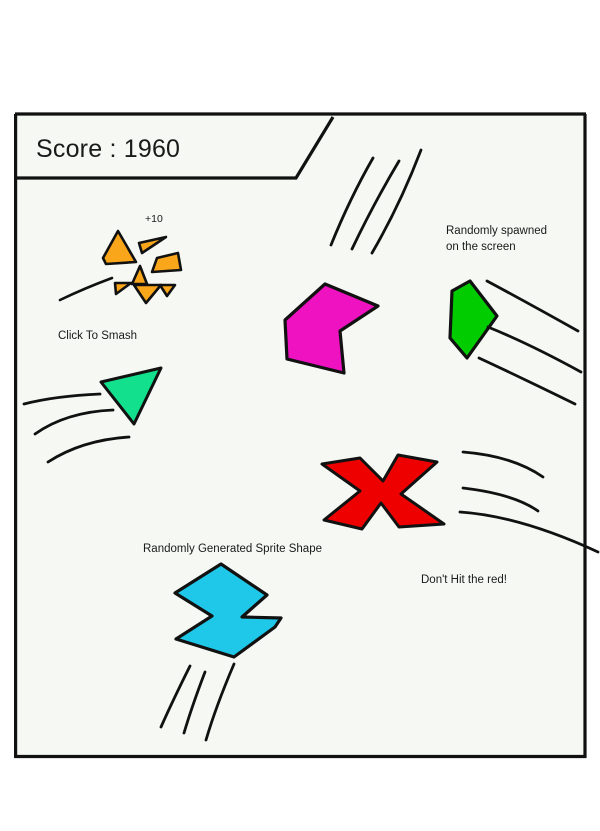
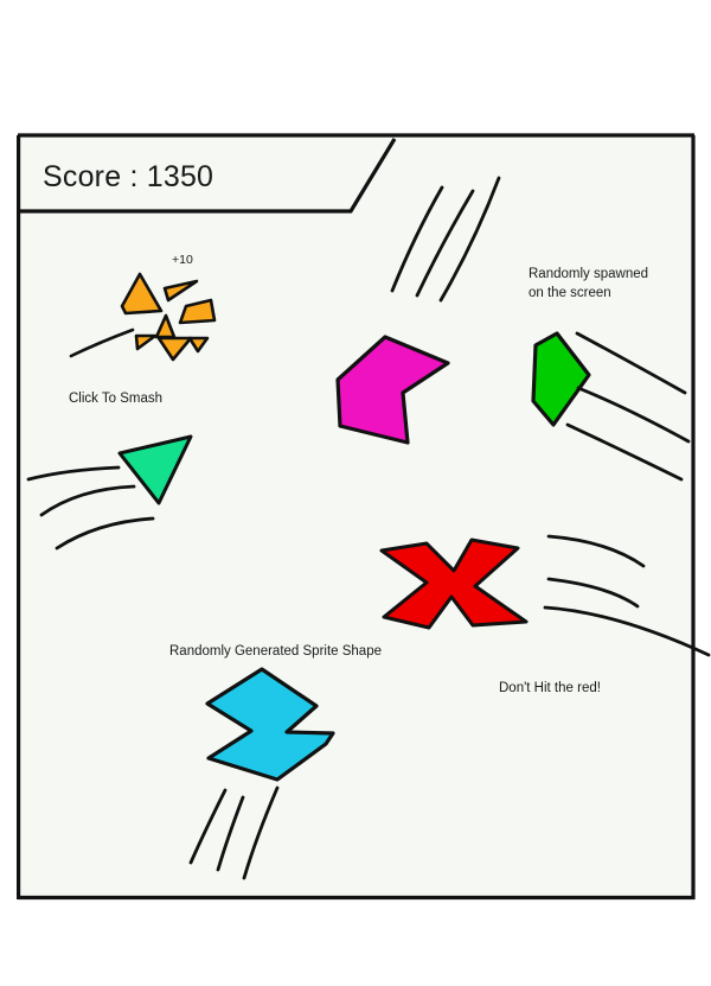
- Score : 1960
+ Score : 1350
  +10
  Click To Smash
  Randomly spawned
  on the screen
  Don't Hit the red!
  Randomly Generated Sprite Shape
